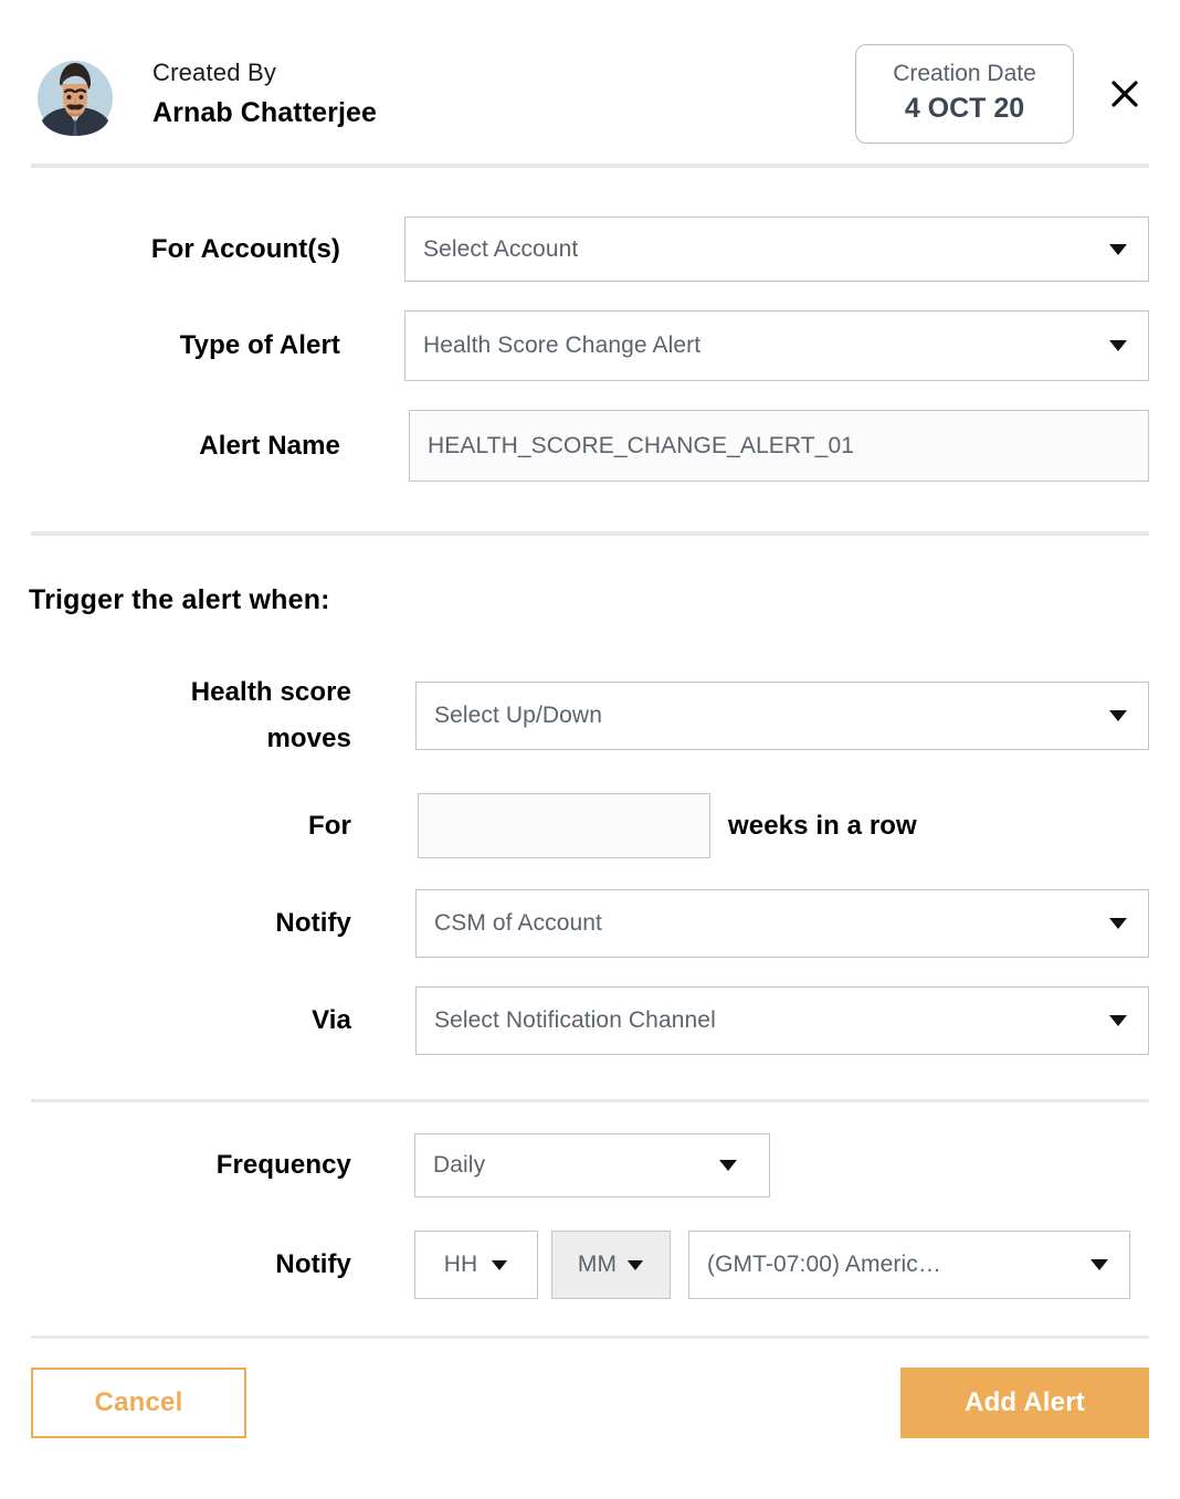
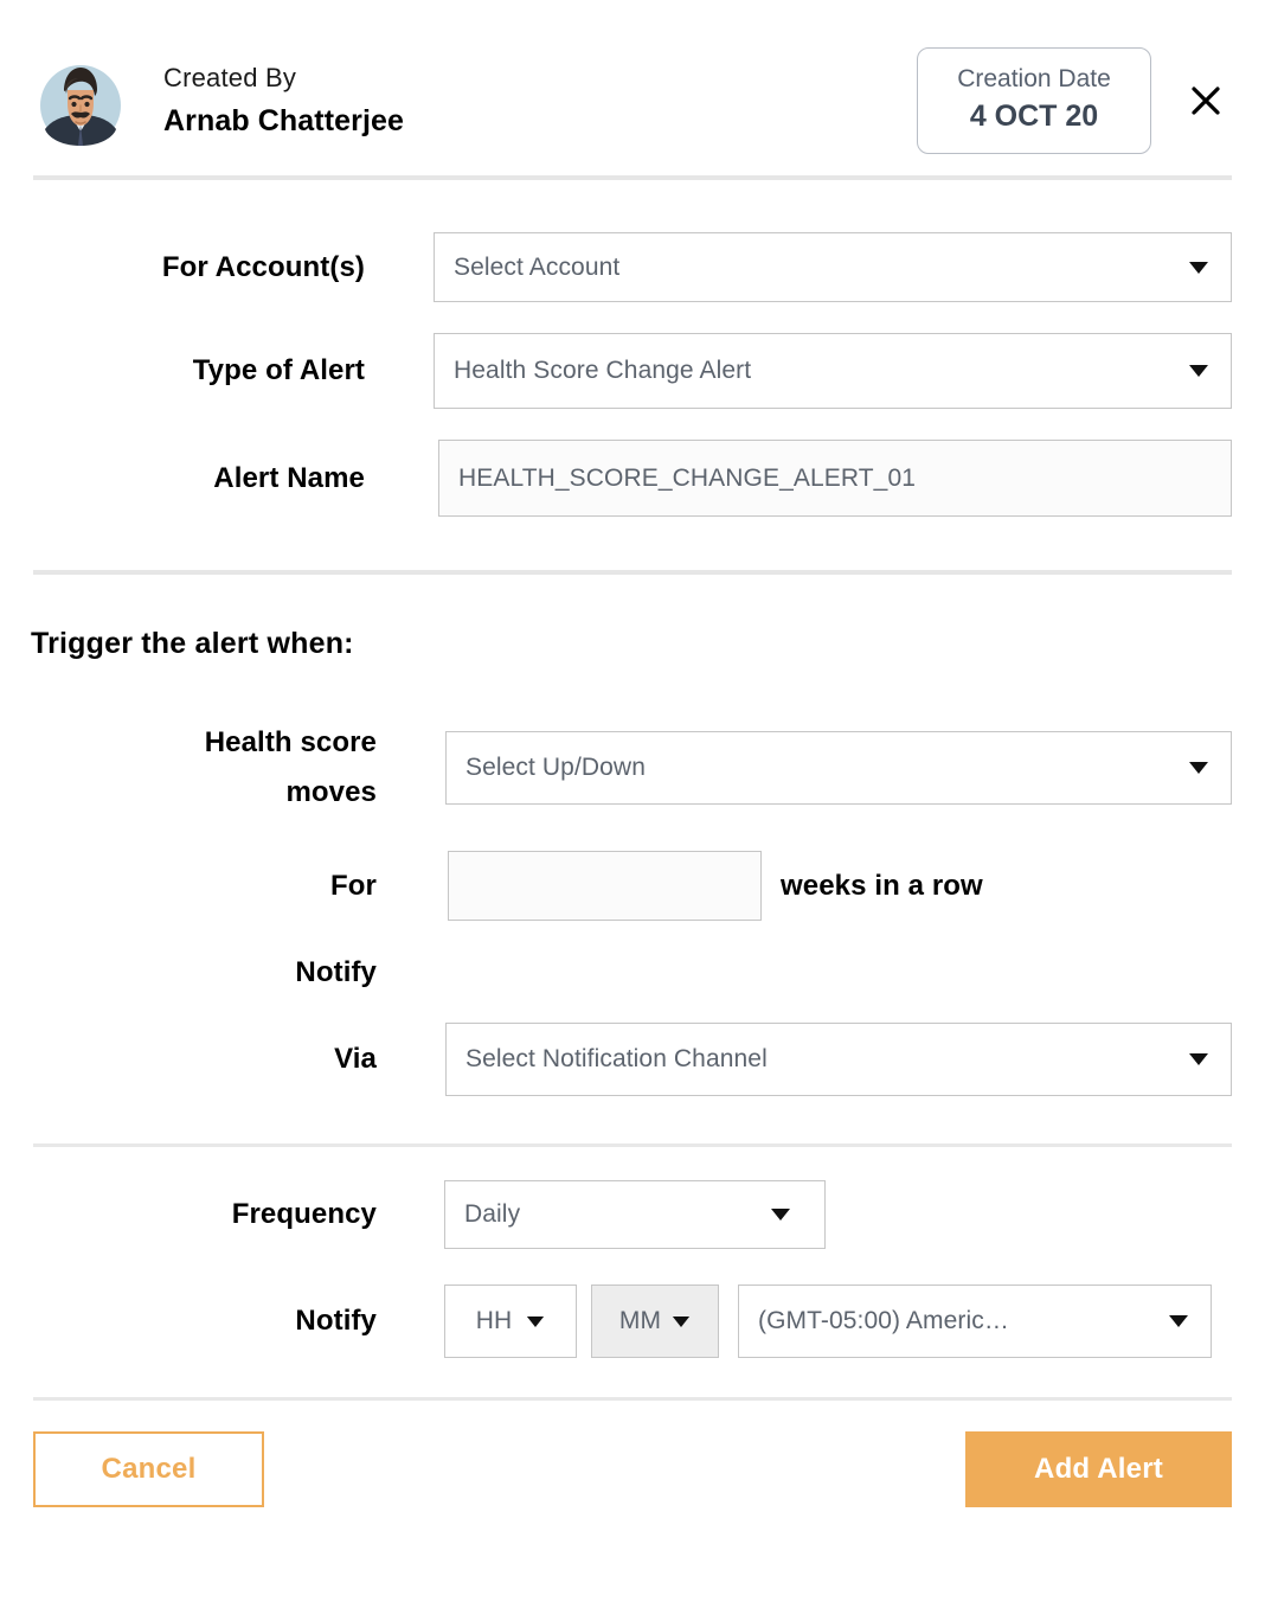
  Created By
  Arnab Chatterjee
  Creation Date
  4 OCT 20
  For Account(s)
  Select Account
  Type of Alert
  Health Score Change Alert
  Alert Name
  HEALTH_SCORE_CHANGE_ALERT_01
  Trigger the alert when:
  Health score
  moves
  Select Up/Down
  For
  weeks in a row
  Notify
- CSM of Account
  Via
  Select Notification Channel
  Frequency
  Daily
  Notify
  HH
  MM
- (GMT-07:00) Americ…
+ (GMT-05:00) Americ…
  Cancel
  Add Alert
